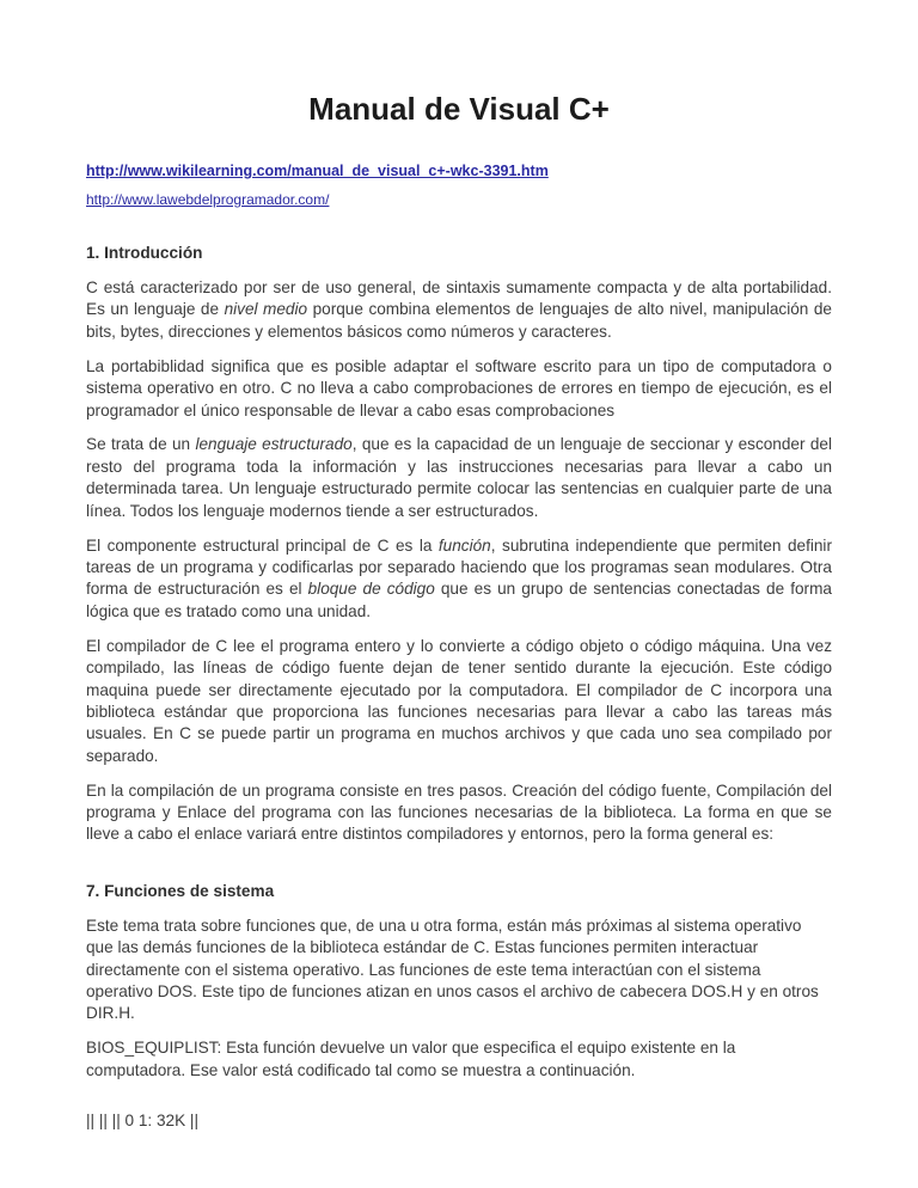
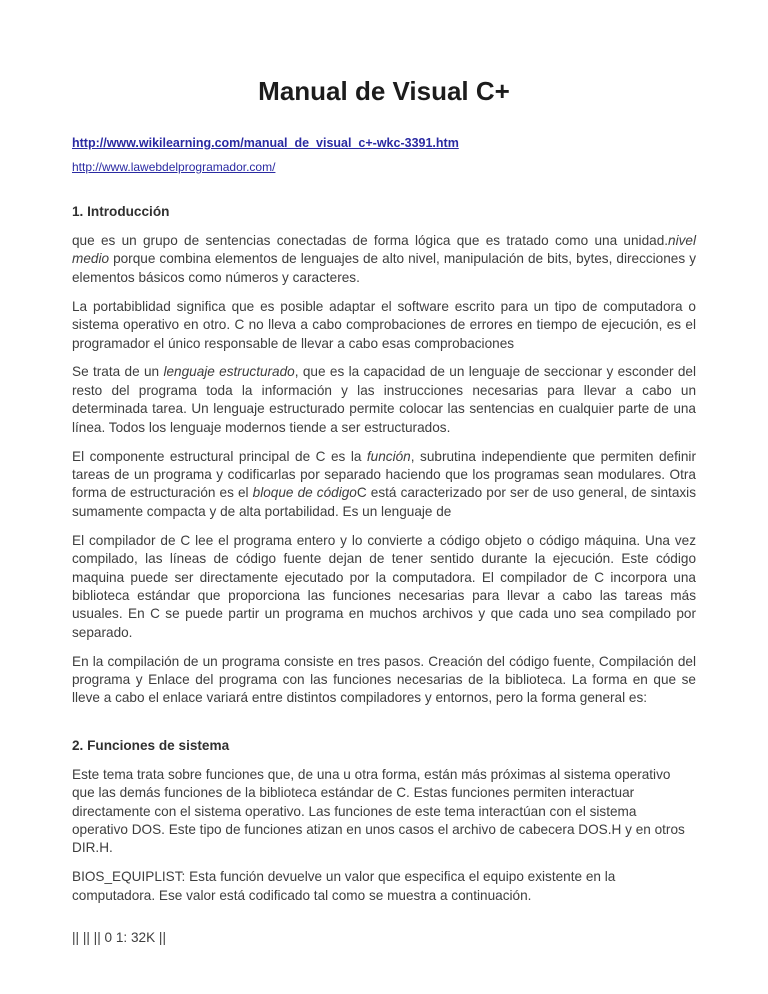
  Manual de Visual C+
  http://www.wikilearning.com/manual_de_visual_c+-wkc-3391.htm
  http://www.lawebdelprogramador.com/
  1. Introducción
- C está caracterizado por ser de uso general, de sintaxis sumamente compacta y de alta portabilidad. Es un lenguaje de nivel medio porque combina elementos de lenguajes de alto nivel, manipulación de bits, bytes, direcciones y elementos básicos como números y caracteres.
+ que es un grupo de sentencias conectadas de forma lógica que es tratado como una unidad.nivel medio porque combina elementos de lenguajes de alto nivel, manipulación de bits, bytes, direcciones y elementos básicos como números y caracteres.
  La portabiblidad significa que es posible adaptar el software escrito para un tipo de computadora o sistema operativo en otro. C no lleva a cabo comprobaciones de errores en tiempo de ejecución, es el programador el único responsable de llevar a cabo esas comprobaciones
  Se trata de un lenguaje estructurado, que es la capacidad de un lenguaje de seccionar y esconder del resto del programa toda la información y las instrucciones necesarias para llevar a cabo un determinada tarea. Un lenguaje estructurado permite colocar las sentencias en cualquier parte de una línea. Todos los lenguaje modernos tiende a ser estructurados.
- El componente estructural principal de C es la función, subrutina independiente que permiten definir tareas de un programa y codificarlas por separado haciendo que los programas sean modulares. Otra forma de estructuración es el bloque de código que es un grupo de sentencias conectadas de forma lógica que es tratado como una unidad.
+ El componente estructural principal de C es la función, subrutina independiente que permiten definir tareas de un programa y codificarlas por separado haciendo que los programas sean modulares. Otra forma de estructuración es el bloque de códigoC está caracterizado por ser de uso general, de sintaxis sumamente compacta y de alta portabilidad. Es un lenguaje de
  El compilador de C lee el programa entero y lo convierte a código objeto o código máquina. Una vez compilado, las líneas de código fuente dejan de tener sentido durante la ejecución. Este código maquina puede ser directamente ejecutado por la computadora. El compilador de C incorpora una biblioteca estándar que proporciona las funciones necesarias para llevar a cabo las tareas más usuales. En C se puede partir un programa en muchos archivos y que cada uno sea compilado por separado.
  En la compilación de un programa consiste en tres pasos. Creación del código fuente, Compilación del programa y Enlace del programa con las funciones necesarias de la biblioteca. La forma en que se lleve a cabo el enlace variará entre distintos compiladores y entornos, pero la forma general es:
- 7. Funciones de sistema
+ 2. Funciones de sistema
  Este tema trata sobre funciones que, de una u otra forma, están más próximas al sistema operativo que las demás funciones de la biblioteca estándar de C. Estas funciones permiten interactuar directamente con el sistema operativo. Las funciones de este tema interactúan con el sistema operativo DOS. Este tipo de funciones atizan en unos casos el archivo de cabecera DOS.H y en otros DIR.H.
  BIOS_EQUIPLIST: Esta función devuelve un valor que especifica el equipo existente en la computadora. Ese valor está codificado tal como se muestra a continuación.
  || || || 0 1: 32K ||
